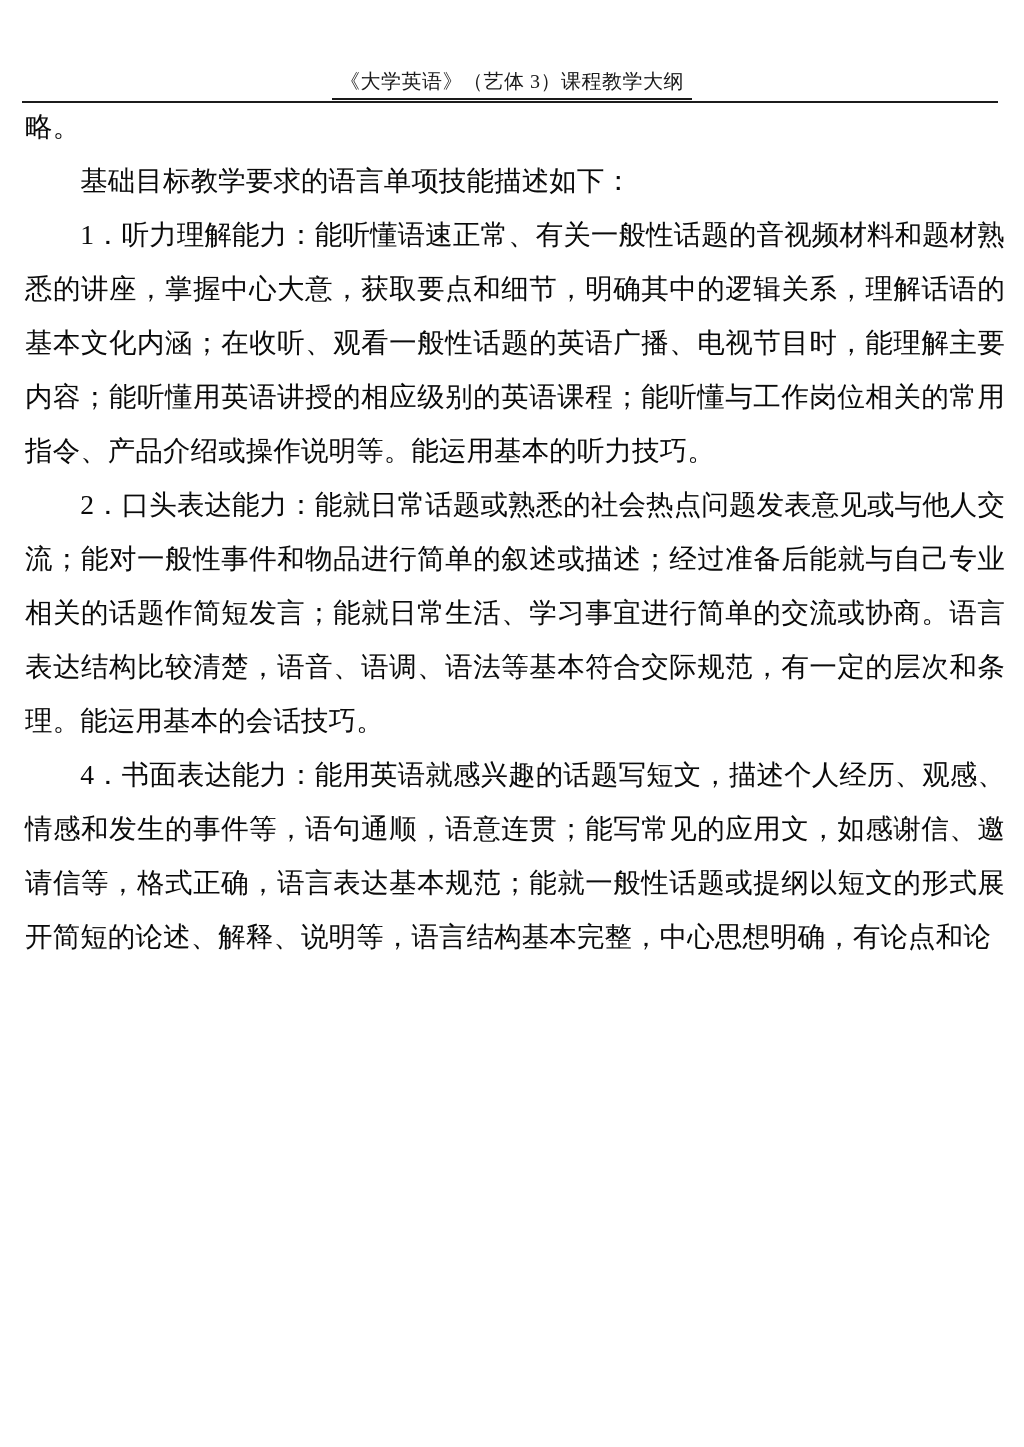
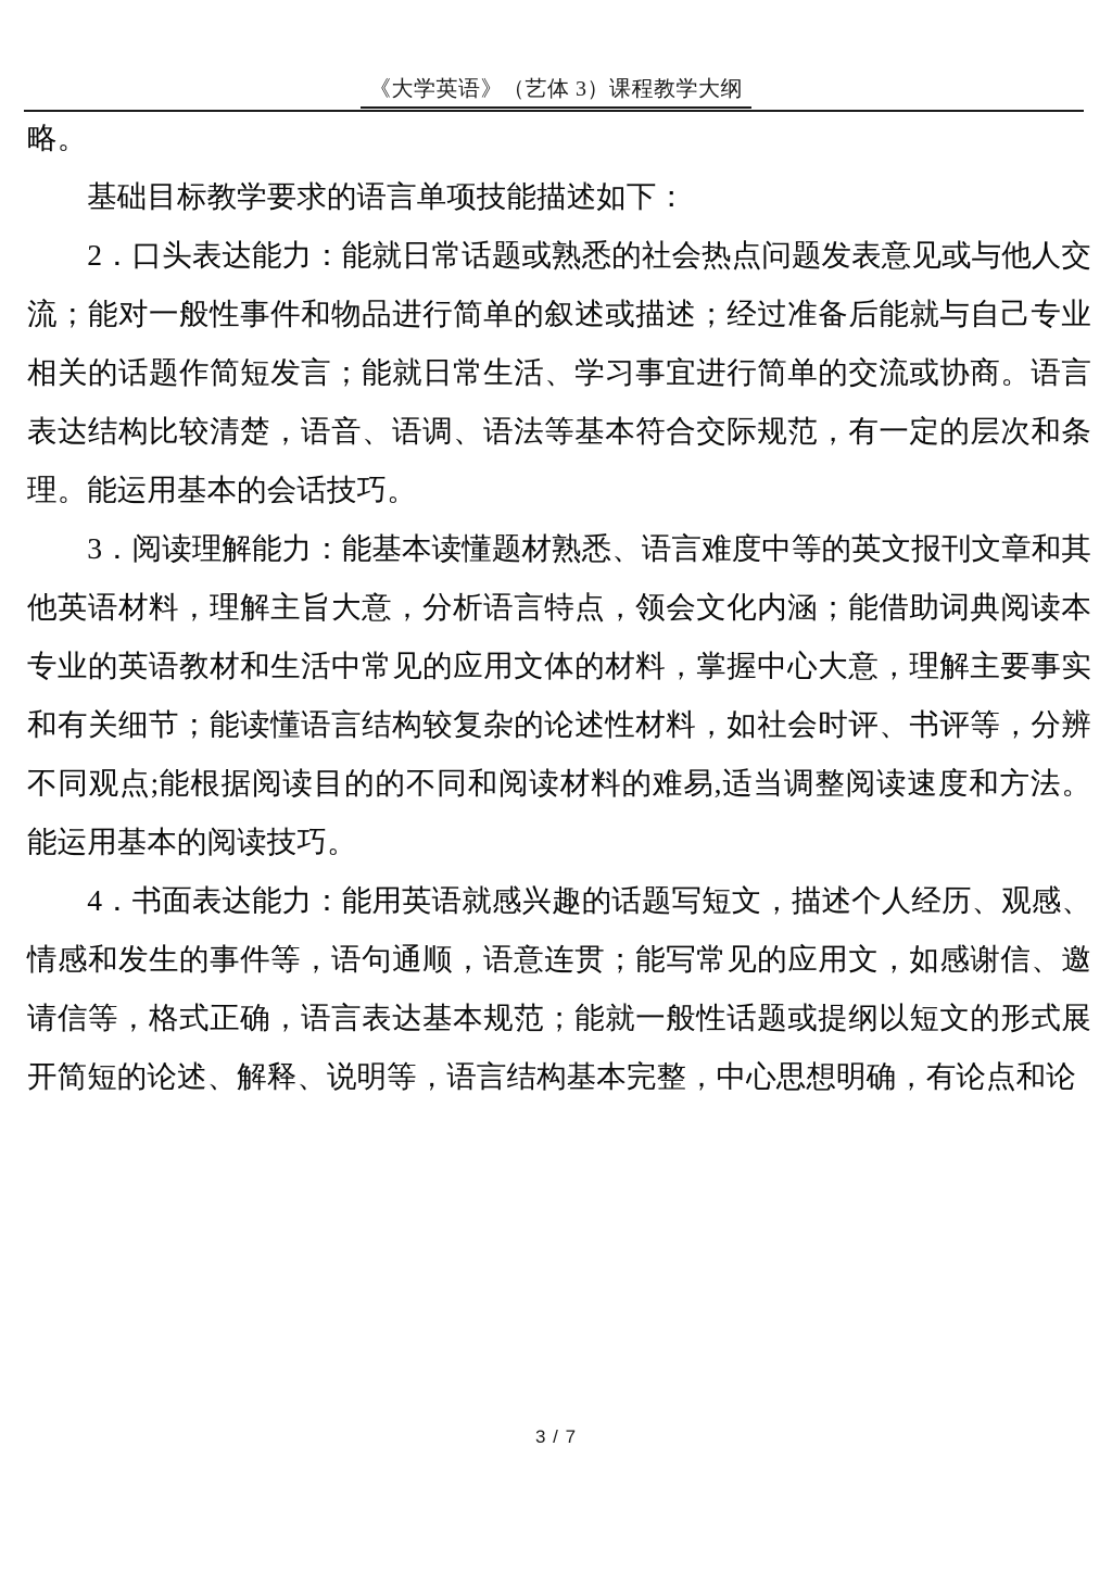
  《大学英语》（艺体 3）课程教学大纲
  略。
  基础目标教学要求的语言单项技能描述如下：
- 1．听力理解能力：能听懂语速正常、有关一般性话题的音视频材料和题材熟悉的讲座，掌握中心大意，获取要点和细节，明确其中的逻辑关系，理解话语的基本文化内涵；在收听、观看一般性话题的英语广播、电视节目时，能理解主要内容；能听懂用英语讲授的相应级别的英语课程；能听懂与工作岗位相关的常用指令、产品介绍或操作说明等。能运用基本的听力技巧。
  2．口头表达能力：能就日常话题或熟悉的社会热点问题发表意见或与他人交流；能对一般性事件和物品进行简单的叙述或描述；经过准备后能就与自己专业相关的话题作简短发言；能就日常生活、学习事宜进行简单的交流或协商。语言表达结构比较清楚，语音、语调、语法等基本符合交际规范，有一定的层次和条理。能运用基本的会话技巧。
+ 3．阅读理解能力：能基本读懂题材熟悉、语言难度中等的英文报刊文章和其他英语材料，理解主旨大意，分析语言特点，领会文化内涵；能借助词典阅读本专业的英语教材和生活中常见的应用文体的材料，掌握中心大意，理解主要事实和有关细节；能读懂语言结构较复杂的论述性材料，如社会时评、书评等，分辨不同观点;能根据阅读目的的不同和阅读材料的难易,适当调整阅读速度和方法。能运用基本的阅读技巧。
  4．书面表达能力：能用英语就感兴趣的话题写短文，描述个人经历、观感、情感和发生的事件等，语句通顺，语意连贯；能写常见的应用文，如感谢信、邀请信等，格式正确，语言表达基本规范；能就一般性话题或提纲以短文的形式展开简短的论述、解释、说明等，语言结构基本完整，中心思想明确，有论点和论
+ 3 / 7
